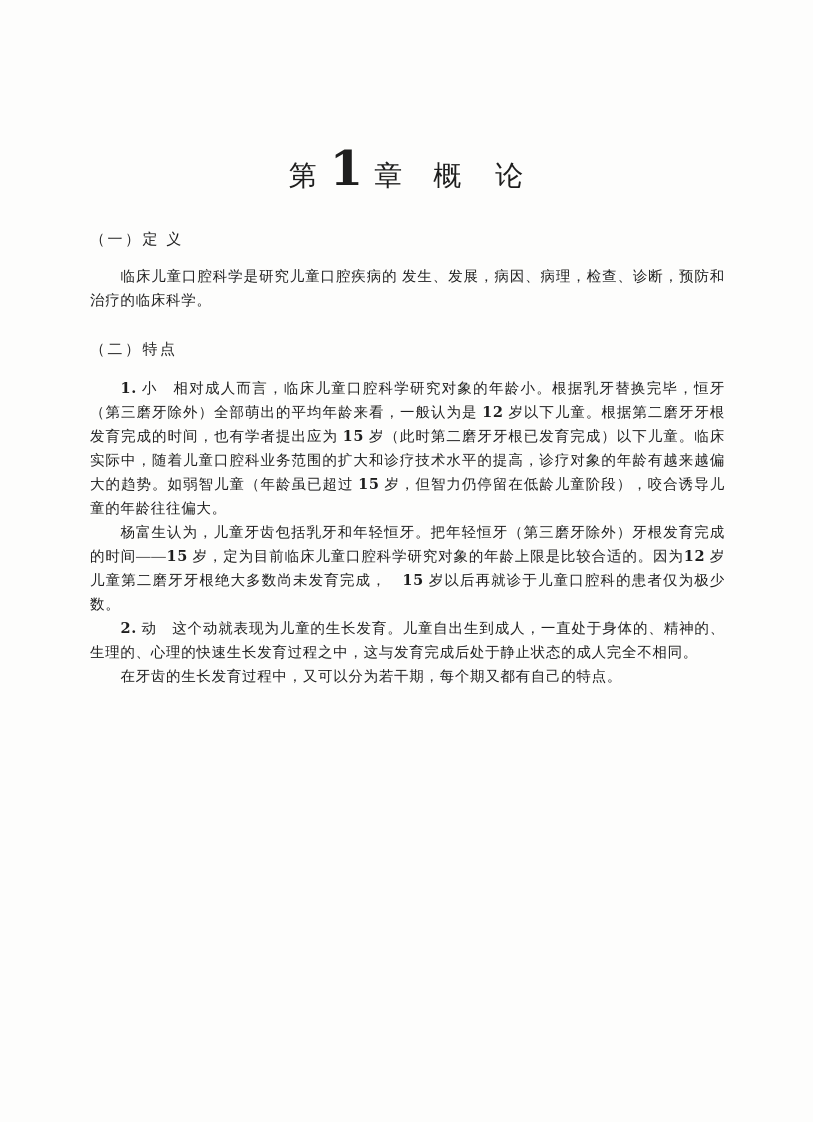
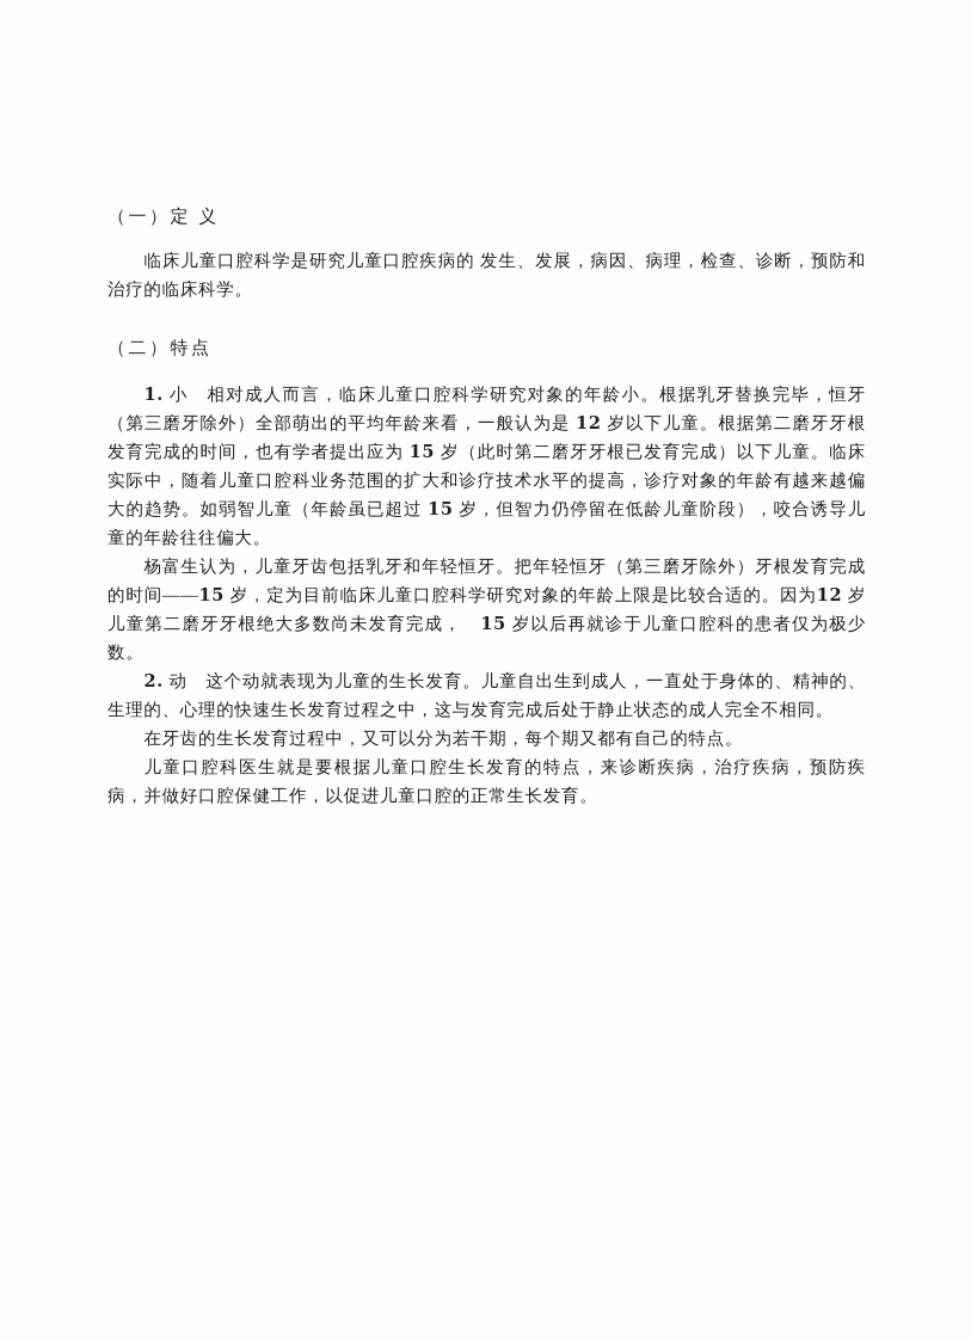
- 第
- 1
- 章
- 概 论
  （一）定 义
  临床儿童口腔科学是研究儿童口腔疾病的 发生、发展，病因、病理，检查、诊断，预防和治疗的临床科学。
  （二）特点
  1. 小 相对成人而言，临床儿童口腔科学研究对象的年龄小。根据乳牙替换完毕，恒牙（第三磨牙除外）全部萌出的平均年龄来看，一般认为是 12 岁以下儿童。根据第二磨牙牙根发育完成的时间，也有学者提出应为 15 岁（此时第二磨牙牙根已发育完成）以下儿童。临床实际中，随着儿童口腔科业务范围的扩大和诊疗技术水平的提高，诊疗对象的年龄有越来越偏大的趋势。如弱智儿童（年龄虽已超过 15 岁，但智力仍停留在低龄儿童阶段），咬合诱导儿童的年龄往往偏大。
  杨富生认为，儿童牙齿包括乳牙和年轻恒牙。把年轻恒牙（第三磨牙除外）牙根发育完成的时间——15 岁，定为目前临床儿童口腔科学研究对象的年龄上限是比较合适的。因为12 岁儿童第二磨牙牙根绝大多数尚未发育完成， 15 岁以后再就诊于儿童口腔科的患者仅为极少数。
  2. 动 这个动就表现为儿童的生长发育。儿童自出生到成人，一直处于身体的、精神的、生理的、心理的快速生长发育过程之中，这与发育完成后处于静止状态的成人完全不相同。
  在牙齿的生长发育过程中，又可以分为若干期，每个期又都有自己的特点。
+ 儿童口腔科医生就是要根据儿童口腔生长发育的特点，来诊断疾病，治疗疾病，预防疾病，并做好口腔保健工作，以促进儿童口腔的正常生长发育。
